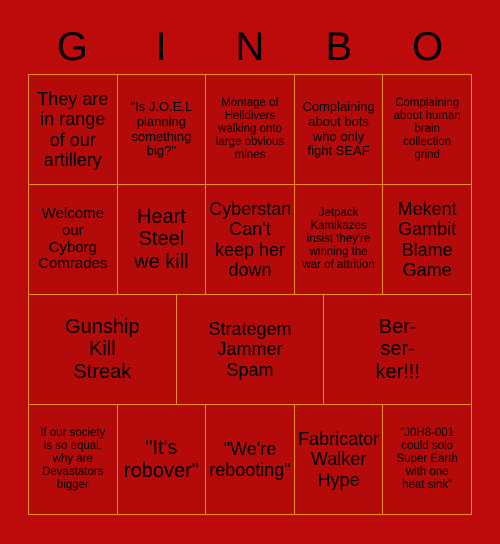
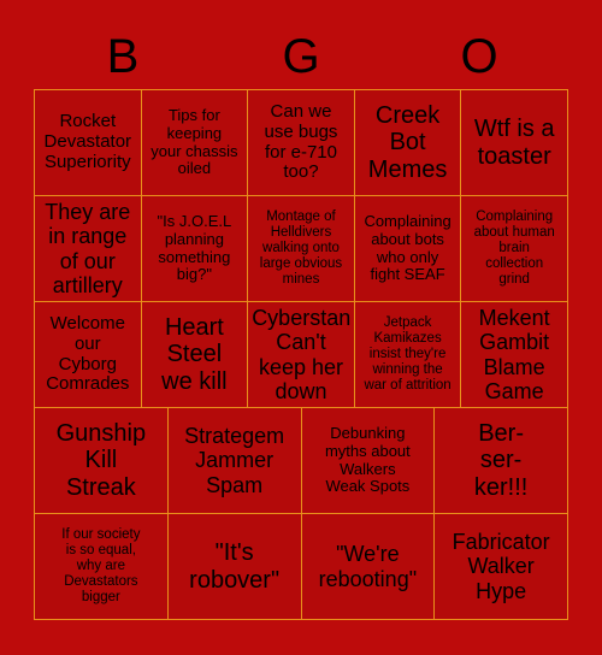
- G
+ B
- I
- N
- B
+ G
  O
+ Rocket
+ Devastator
+ Superiority
+ Tips for
+ keeping
+ your chassis
+ oiled
+ Can we
+ use bugs
+ for e-710
+ too?
+ Creek
+ Bot
+ Memes
+ Wtf is a
+ toaster
  They are
  in range
  of our
  artillery
  "Is J.O.E.L
  planning
  something
  big?"
  Montage of
  Helldivers
  walking onto
  large obvious
  mines
  Complaining
  about bots
  who only
  fight SEAF
  Complaining
  about human
  brain
  collection
  grind
  Welcome
  our
  Cyborg
  Comrades
  Heart
  Steel
  we kill
  Cyberstan
  Can't
  keep her
  down
  Jetpack
  Kamikazes
  insist they're
  winning the
  war of attrition
  Mekent
  Gambit
  Blame
  Game
  Gunship
  Kill
  Streak
  Strategem
  Jammer
  Spam
+ Debunking
+ myths about
+ Walkers
+ Weak Spots
  Ber-
  ser-
  ker!!!
  If our society
  is so equal,
  why are
  Devastators
  bigger
  "It's
  robover"
  "We're
  rebooting"
  Fabricator
  Walker
  Hype
- "J0H8-001
- could solo
- Super Earth
- with one
- heat sink"
